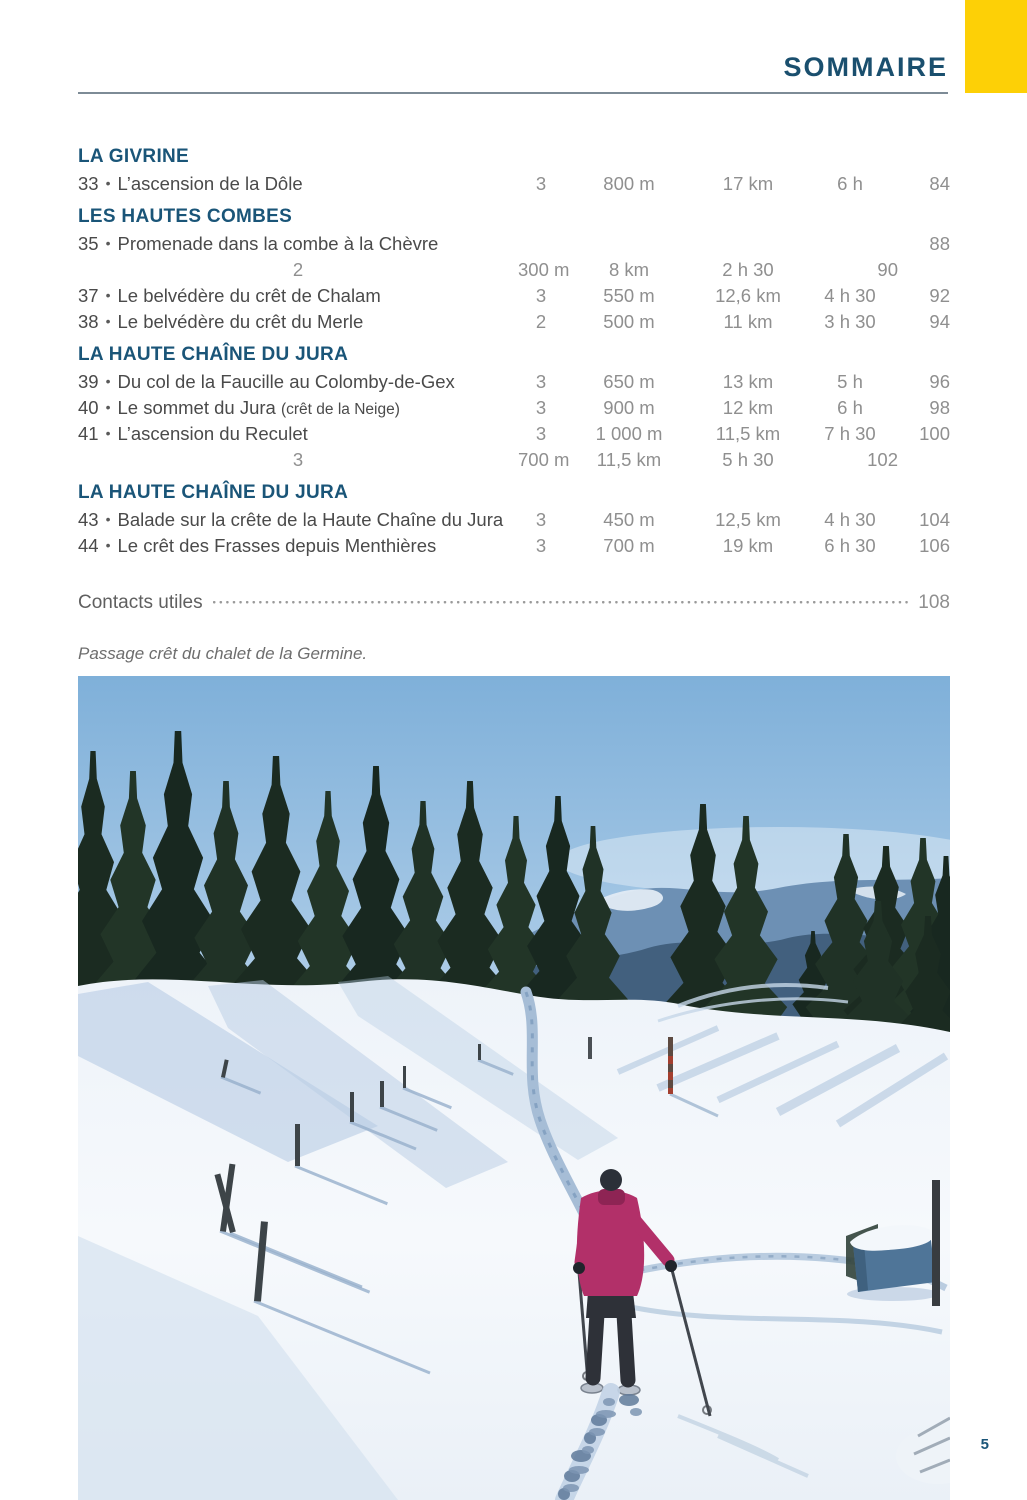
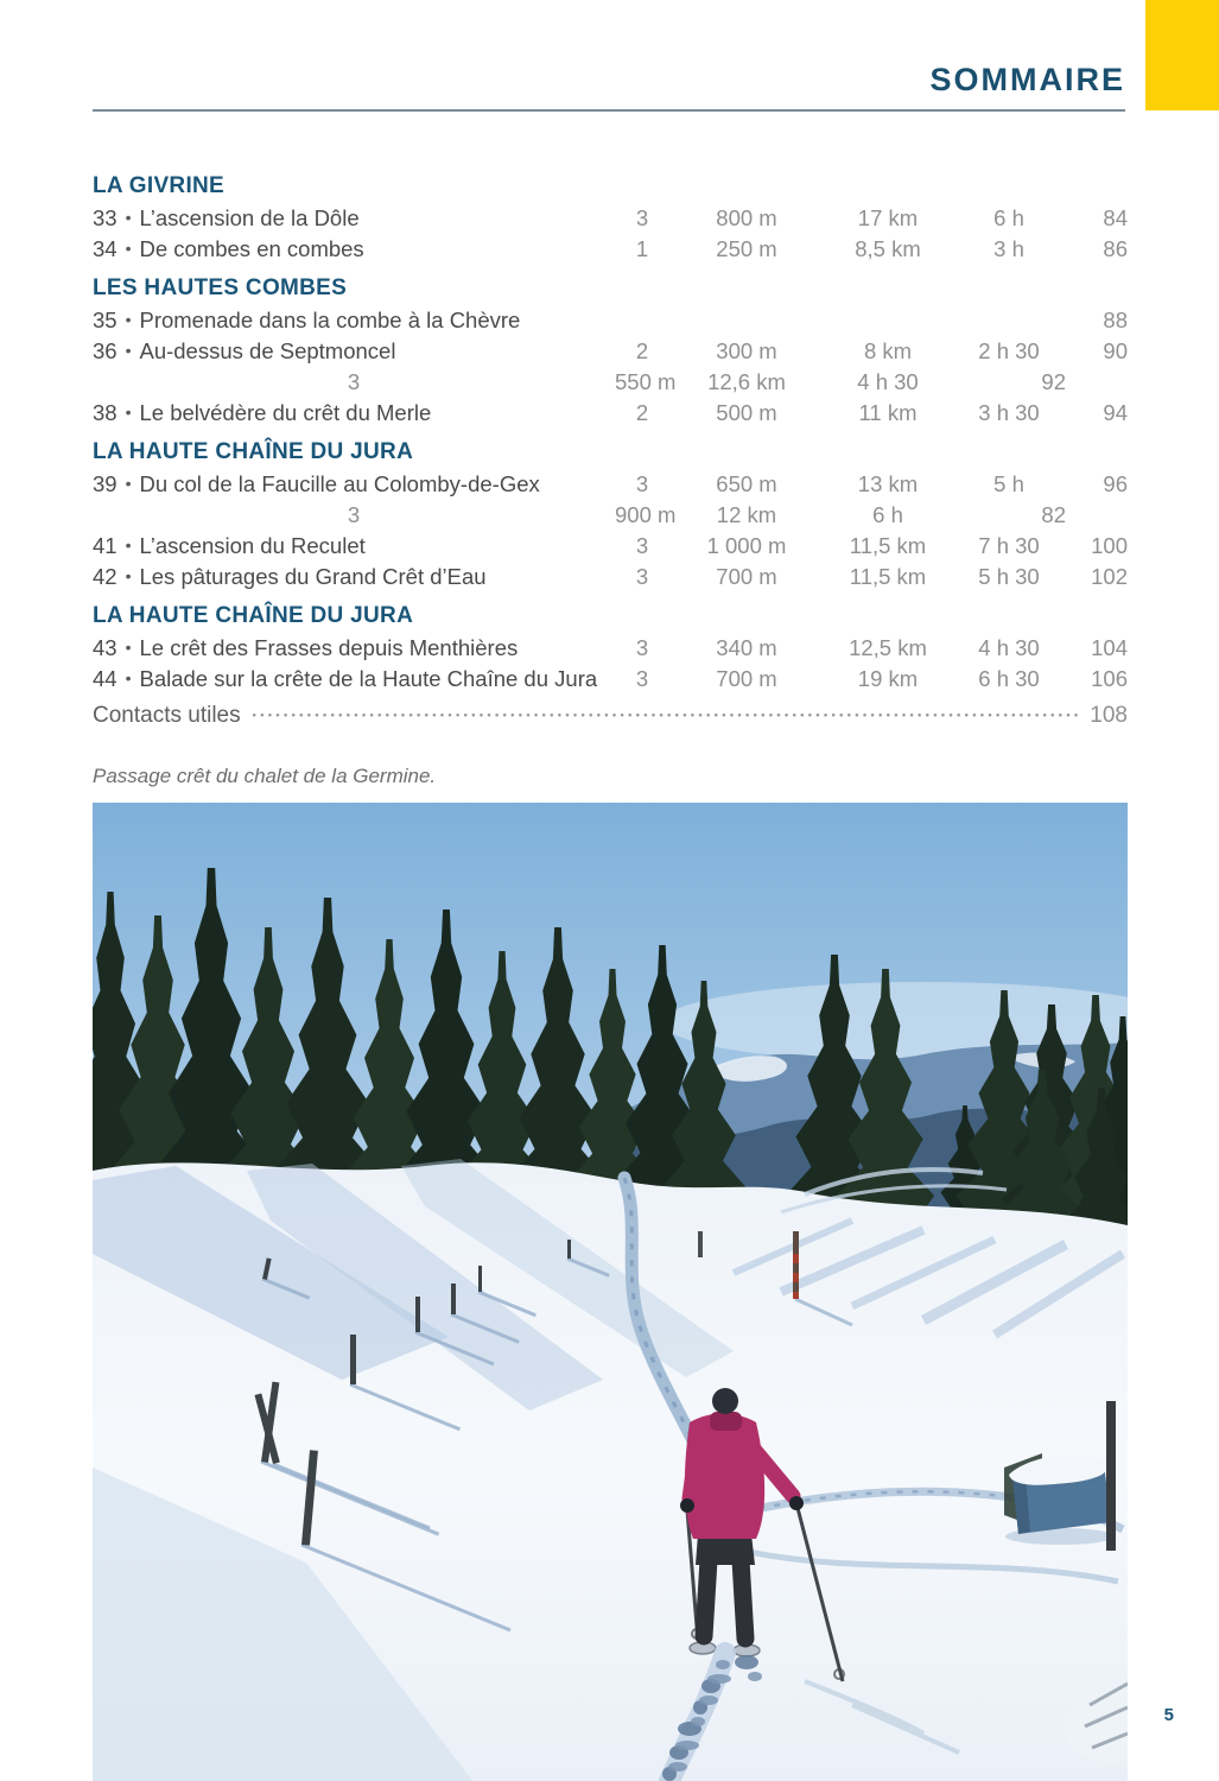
  SOMMAIRE
  LA GIVRINE
  33 • L’ascension de la Dôle
  3
  800 m
  17 km
  6 h
  84
+ 34 • De combes en combes
+ 1
+ 250 m
+ 8,5 km
+ 3 h
+ 86
  LES HAUTES COMBES
  35 • Promenade dans la combe à la Chèvre
  88
+ 36 • Au-dessus de Septmoncel
  2
  300 m
  8 km
  2 h 30
  90
- 37 • Le belvédère du crêt de Chalam
  3
  550 m
  12,6 km
  4 h 30
  92
  38 • Le belvédère du crêt du Merle
  2
  500 m
  11 km
  3 h 30
  94
  LA HAUTE CHAÎNE DU JURA
  39 • Du col de la Faucille au Colomby-de-Gex
  3
  650 m
  13 km
  5 h
  96
- 40 • Le sommet du Jura (crêt de la Neige)
  3
  900 m
  12 km
  6 h
- 98
+ 82
  41 • L’ascension du Reculet
  3
  1 000 m
  11,5 km
  7 h 30
  100
+ 42 • Les pâturages du Grand Crêt d’Eau
  3
  700 m
  11,5 km
  5 h 30
  102
  LA HAUTE CHAÎNE DU JURA
- 43 • Balade sur la crête de la Haute Chaîne du Jura
+ 43 • Le crêt des Frasses depuis Menthières
  3
- 450 m
+ 340 m
  12,5 km
  4 h 30
  104
- 44 • Le crêt des Frasses depuis Menthières
+ 44 • Balade sur la crête de la Haute Chaîne du Jura
  3
  700 m
  19 km
  6 h 30
  106
  Contacts utiles
  108
  Passage crêt du chalet de la Germine.
  5
